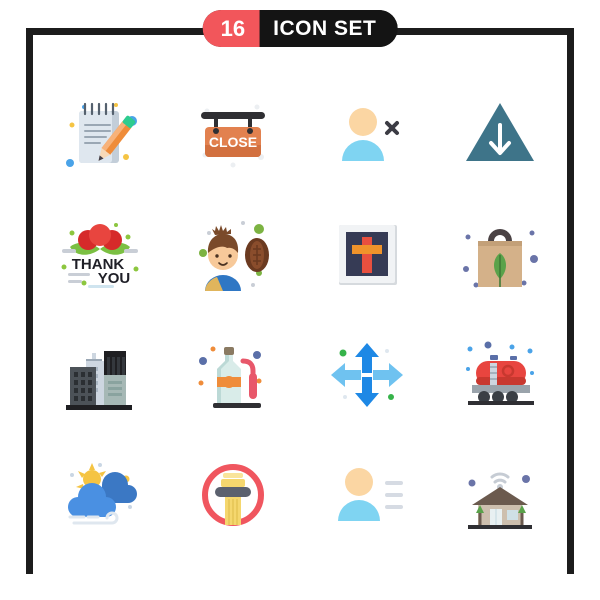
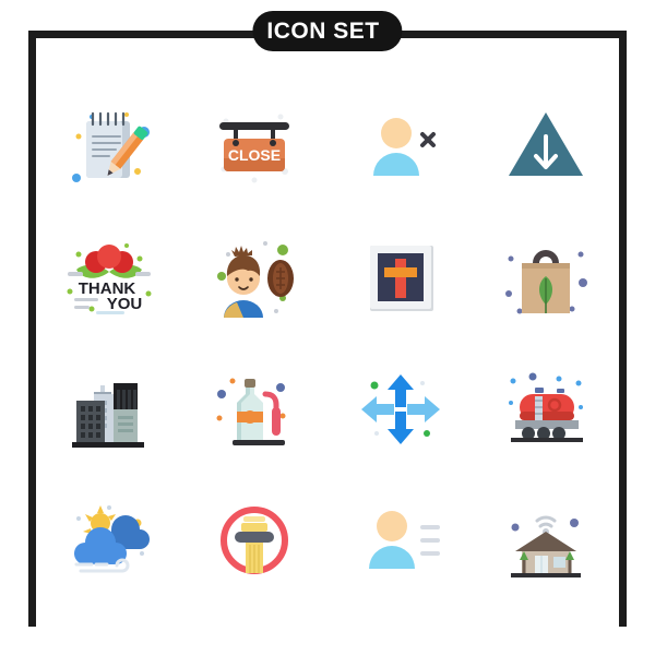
- 16
  ICON SET
  CLOSE
  THANK
  YOU
